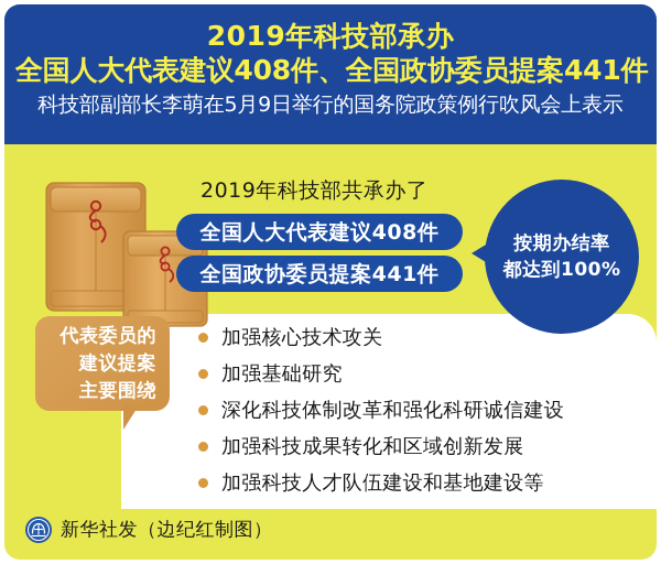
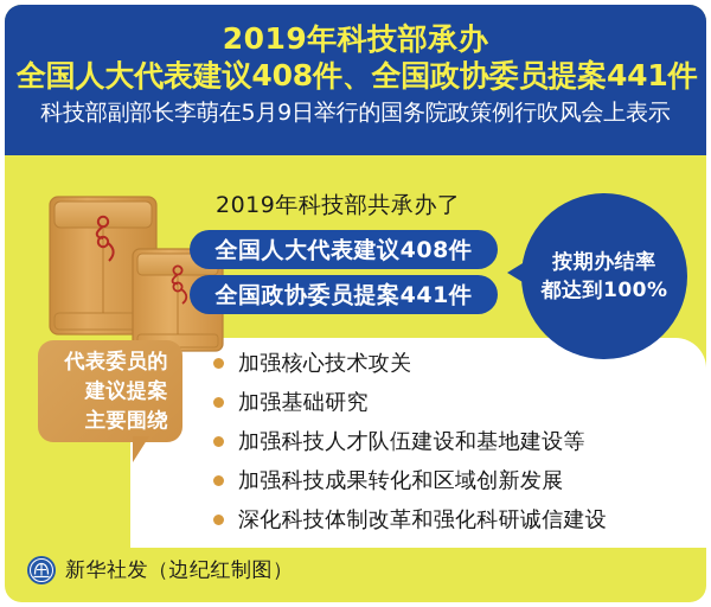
  2019年科技部承办
  全国人大代表建议408件、全国政协委员提案441件
  科技部副部长李萌在5月9日举行的国务院政策例行吹风会上表示
  2019年科技部共承办了
  全国人大代表建议408件
  全国政协委员提案441件
  按期办结率
  都达到100%
  代表委员的
  建议提案
  主要围绕
  加强核心技术攻关
  加强基础研究
- 深化科技体制改革和强化科研诚信建设
+ 加强科技人才队伍建设和基地建设等
  加强科技成果转化和区域创新发展
- 加强科技人才队伍建设和基地建设等
+ 深化科技体制改革和强化科研诚信建设
  新华社发（边纪红制图）
